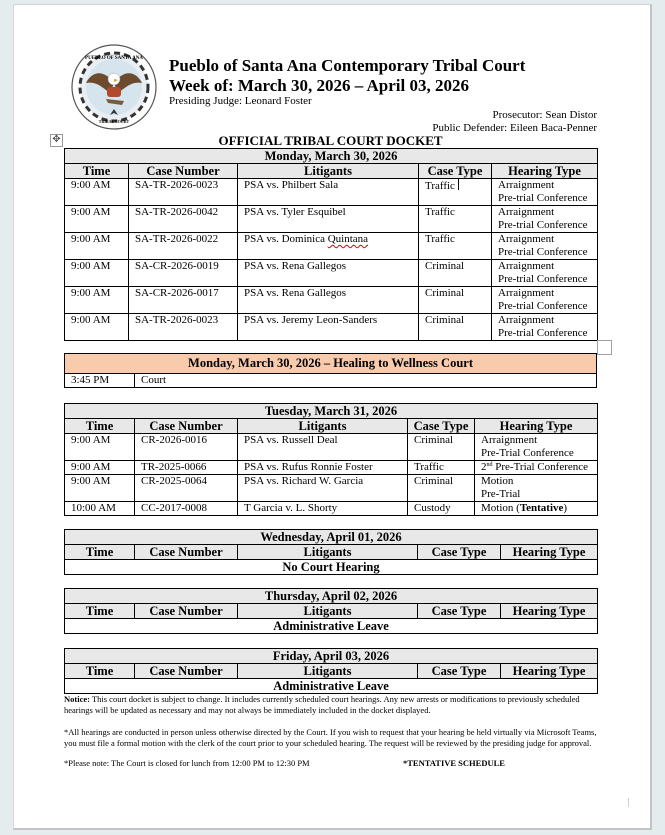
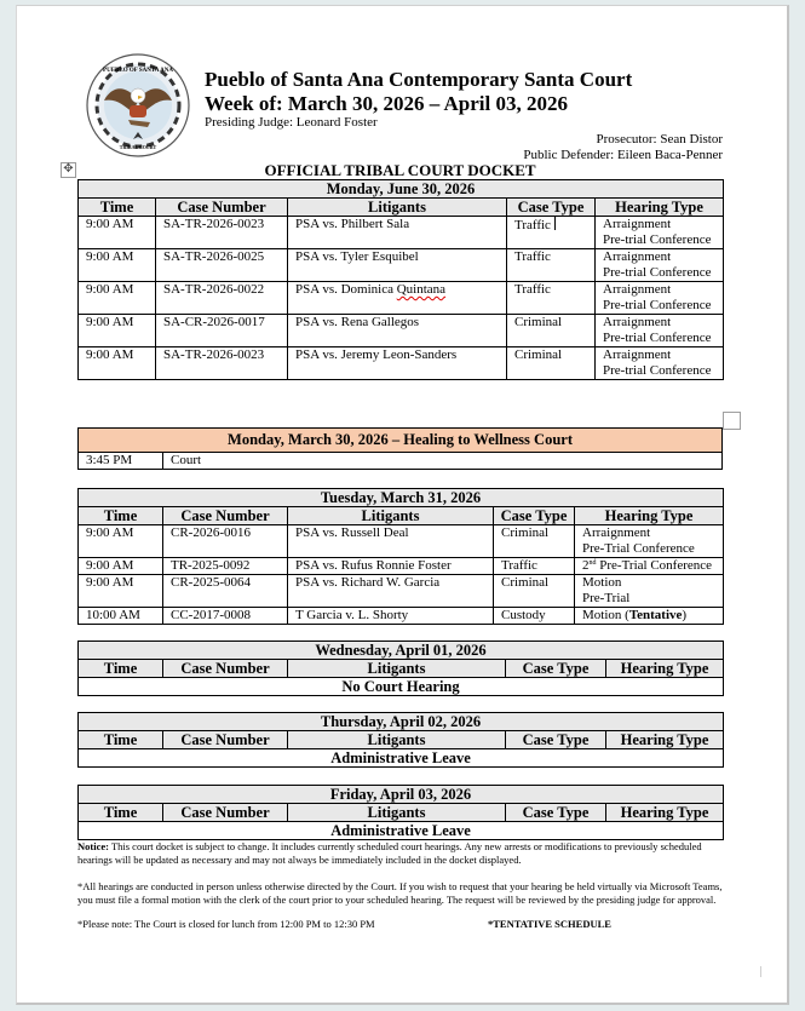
- Pueblo of Santa Ana Contemporary Tribal Court
+ Pueblo of Santa Ana Contemporary Santa Court
  Week of: March 30, 2026 – April 03, 2026
  Presiding Judge: Leonard Foster
  Prosecutor: Sean Distor
  Public Defender: Eileen Baca-Penner
  ✥
  OFFICIAL TRIBAL COURT DOCKET
- Monday, March 30, 2026
+ Monday, June 30, 2026
  Time	Case Number	Litigants	Case Type	Hearing Type
  9:00 AM	SA-TR-2026-0023	PSA vs. Philbert Sala	Traffic	ArraignmentPre-trial Conference
- 9:00 AM	SA-TR-2026-0042	PSA vs. Tyler Esquibel	Traffic	ArraignmentPre-trial Conference
+ 9:00 AM	SA-TR-2026-0025	PSA vs. Tyler Esquibel	Traffic	ArraignmentPre-trial Conference
  9:00 AM	SA-TR-2026-0022	PSA vs. Dominica Quintana	Traffic	ArraignmentPre-trial Conference
- 9:00 AM	SA-CR-2026-0019	PSA vs. Rena Gallegos	Criminal	ArraignmentPre-trial Conference
  9:00 AM	SA-CR-2026-0017	PSA vs. Rena Gallegos	Criminal	ArraignmentPre-trial Conference
  9:00 AM	SA-TR-2026-0023	PSA vs. Jeremy Leon-Sanders	Criminal	ArraignmentPre-trial Conference
  Monday, March 30, 2026 – Healing to Wellness Court
  3:45 PM	Court
  Tuesday, March 31, 2026
  Time	Case Number	Litigants	Case Type	Hearing Type
  9:00 AM	CR-2026-0016	PSA vs. Russell Deal	Criminal	ArraignmentPre-Trial Conference
- 9:00 AM	TR-2025-0066	PSA vs. Rufus Ronnie Foster	Traffic	2 Pre-Trial Conference
+ 9:00 AM	TR-2025-0092	PSA vs. Rufus Ronnie Foster	Traffic	2 Pre-Trial Conference
  9:00 AM	CR-2025-0064	PSA vs. Richard W. Garcia	Criminal	MotionPre-Trial
  10:00 AM	CC-2017-0008	T Garcia v. L. Shorty	Custody	Motion (Tentative)
  Wednesday, April 01, 2026
  Time	Case Number	Litigants	Case Type	Hearing Type
  No Court Hearing
  Thursday, April 02, 2026
  Time	Case Number	Litigants	Case Type	Hearing Type
  Administrative Leave
  Friday, April 03, 2026
  Time	Case Number	Litigants	Case Type	Hearing Type
  Administrative Leave
  Notice: This court docket is subject to change. It includes currently scheduled court hearings. Any new arrests or modifications to previously scheduled hearings will be updated as necessary and may not always be immediately included in the docket displayed.
  *All hearings are conducted in person unless otherwise directed by the Court. If you wish to request that your hearing be held virtually via Microsoft Teams, you must file a formal motion with the clerk of the court prior to your scheduled hearing. The request will be reviewed by the presiding judge for approval.
  *Please note: The Court is closed for lunch from 12:00 PM to 12:30 PM
  *TENTATIVE SCHEDULE
